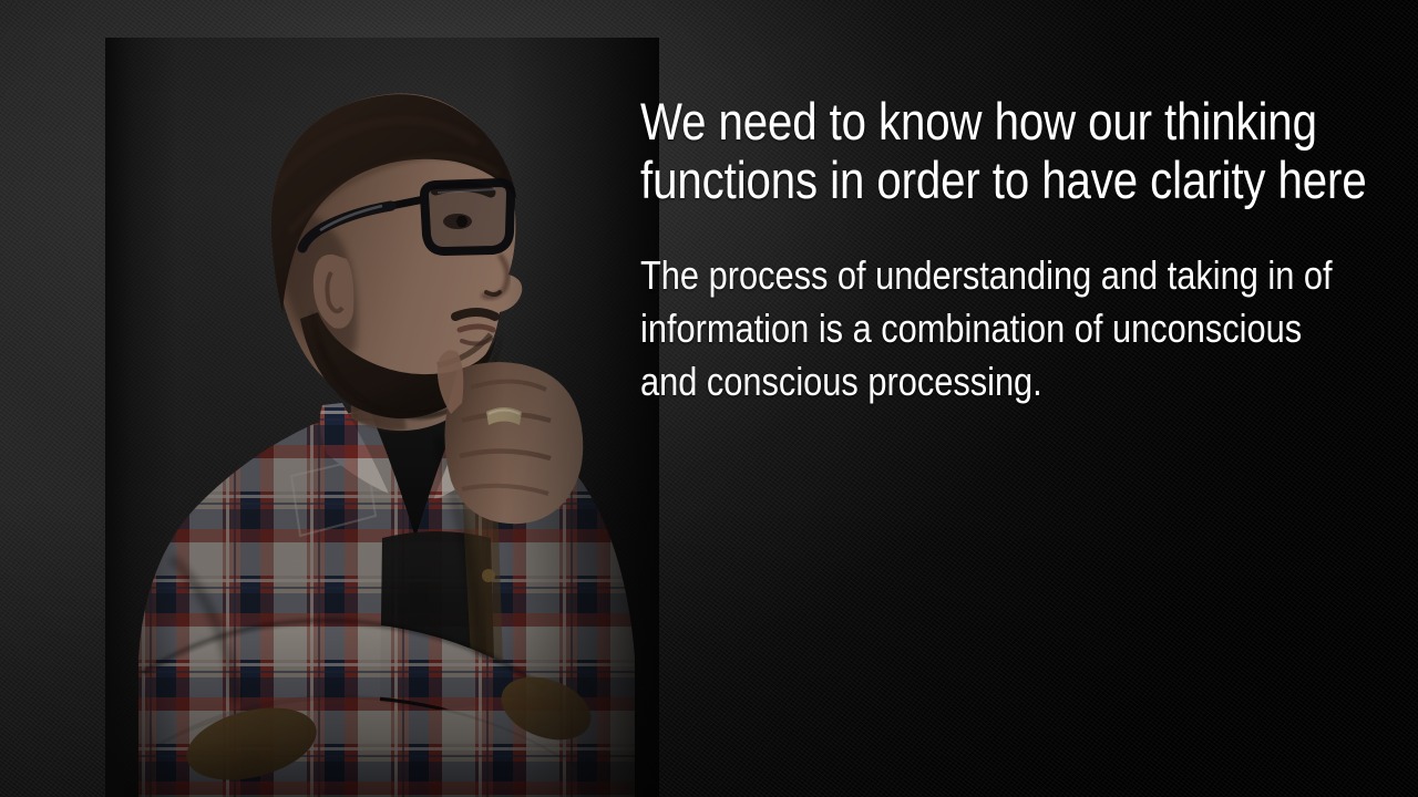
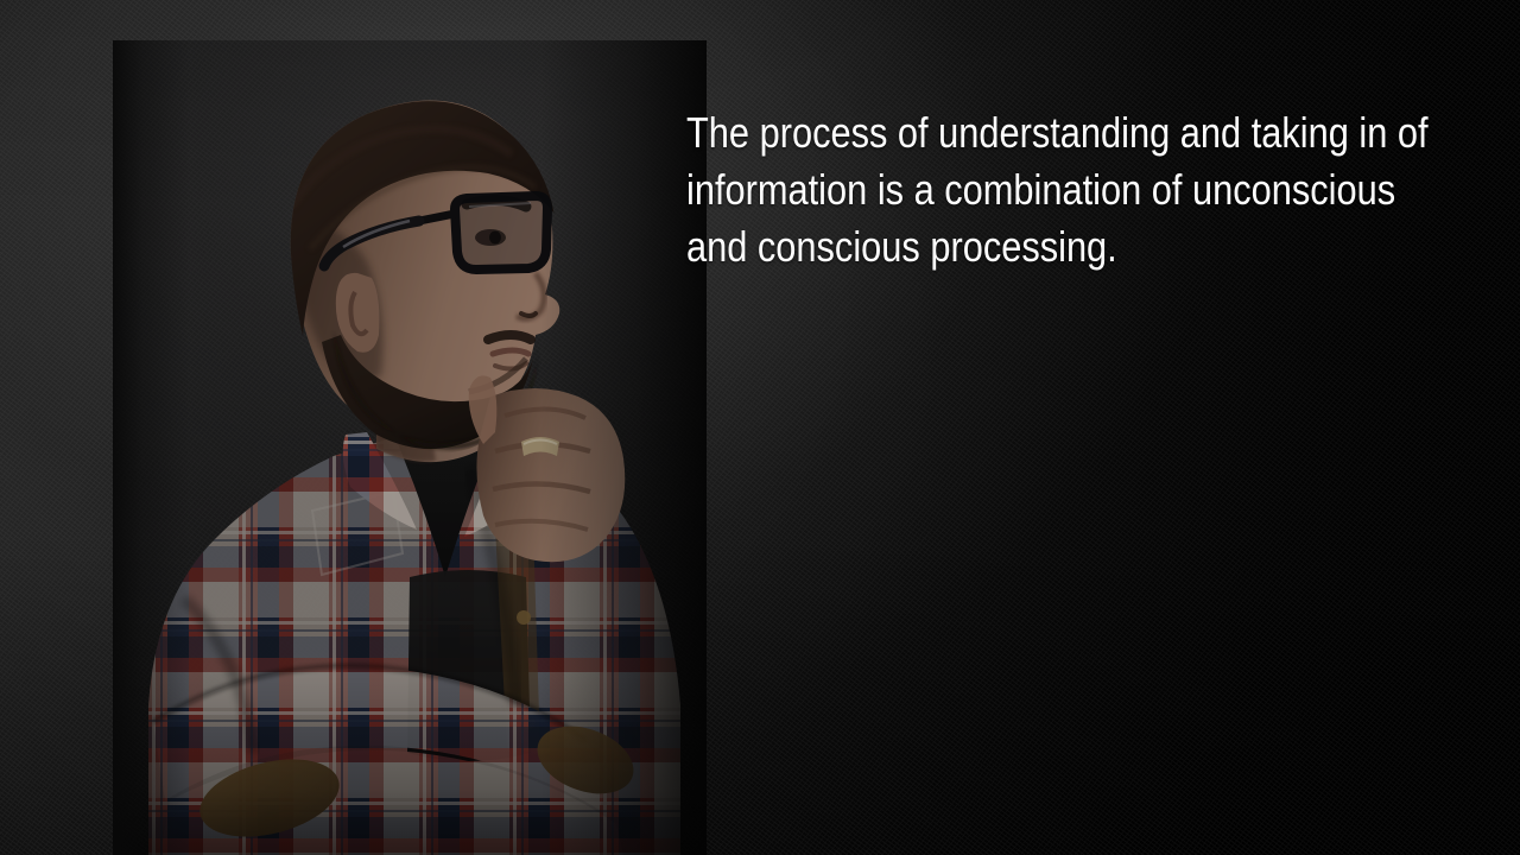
- We need to know how our thinking
- functions in order to have clarity here
  The process of understanding and taking in of
  information is a combination of unconscious
  and conscious processing.
